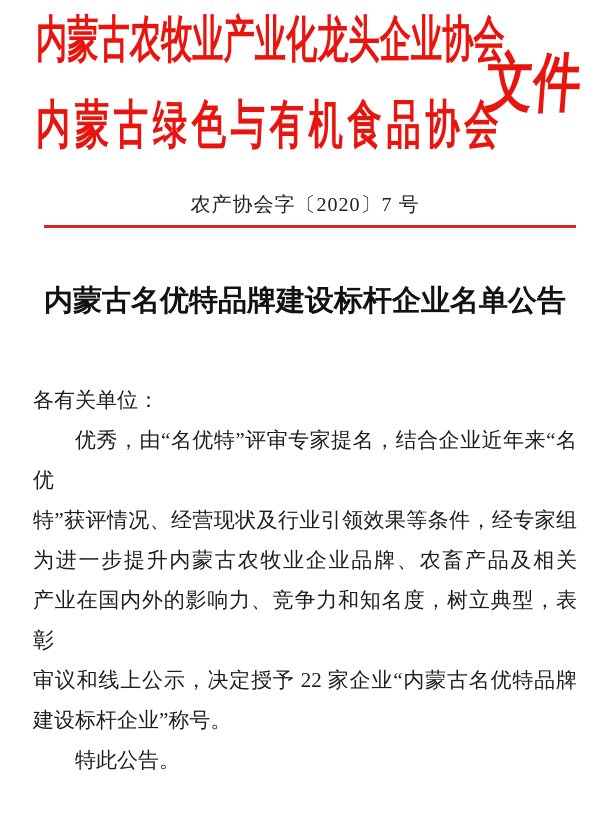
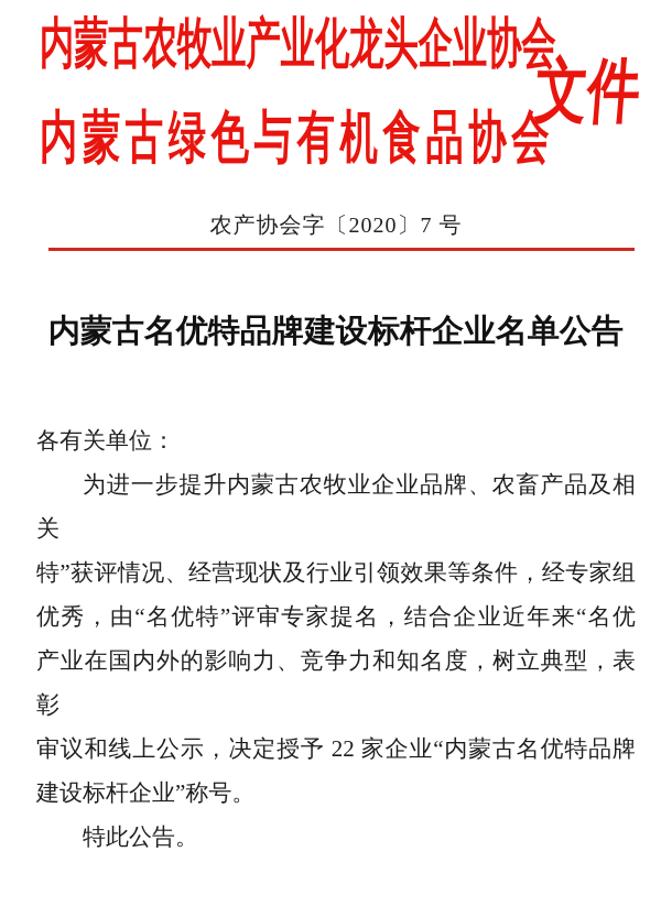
  内蒙古农牧业产业化龙头企业协会
  内蒙古绿色与有机食品协会
  农产协会字〔2020〕7 号
  内蒙古名优特品牌建设标杆企业名单公告
  各有关单位：
- 优秀，由“名优特”评审专家提名，结合企业近年来“名优
+ 为进一步提升内蒙古农牧业企业品牌、农畜产品及相关
  特”获评情况、经营现状及行业引领效果等条件，经专家组
- 为进一步提升内蒙古农牧业企业品牌、农畜产品及相关
+ 优秀，由“名优特”评审专家提名，结合企业近年来“名优
  产业在国内外的影响力、竞争力和知名度，树立典型，表彰
  审议和线上公示，决定授予 22 家企业“内蒙古名优特品牌
  建设标杆企业”称号。
  特此公告。
